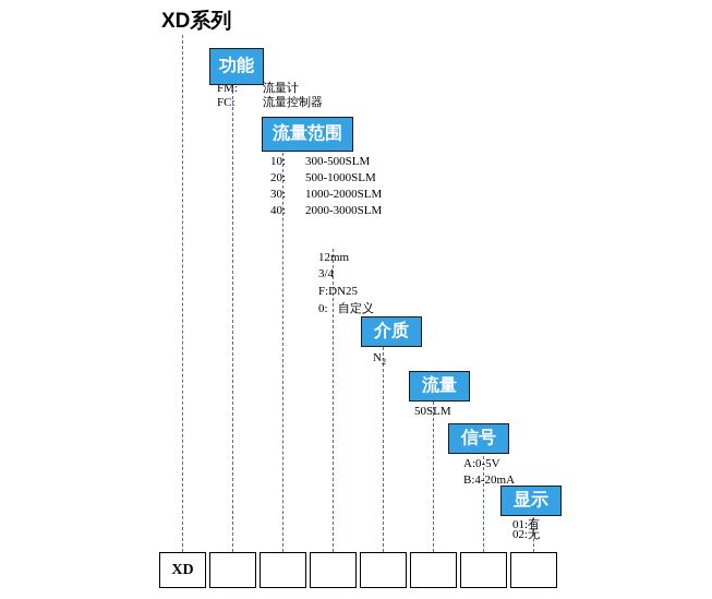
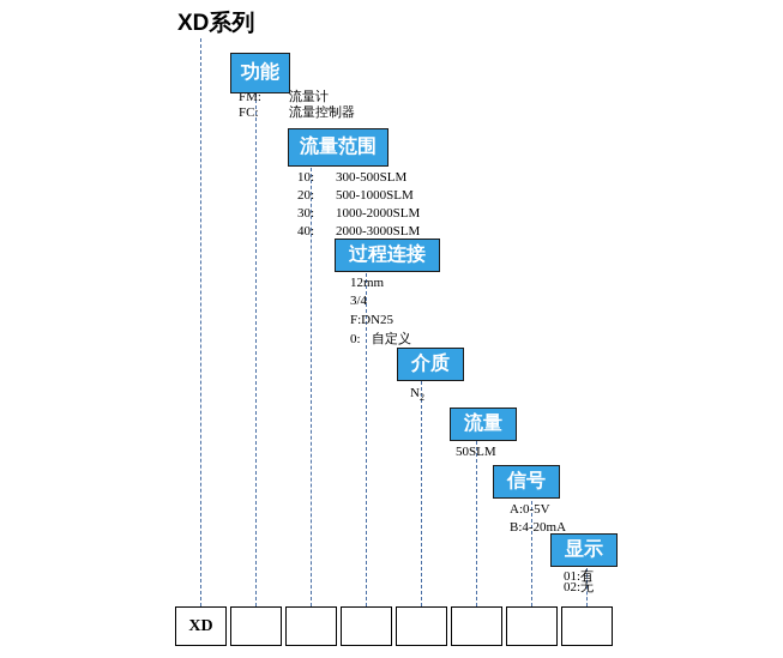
  XD系列
  功能
  FM: 流量计
  FC: 流量控制器
  流量范围
  10: 300-500SLM
  20: 500-1000SLM
  30: 1000-2000SLM
  40: 2000-3000SLM
+ 过程连接
  12mm
  3/4
  F:DN25
  0: 自定义
  介质
  N2
  流量
  50SLM
  信号
  A:0-5V
  B:4-20mA
  01:有
  显示
  02:无
  XD
